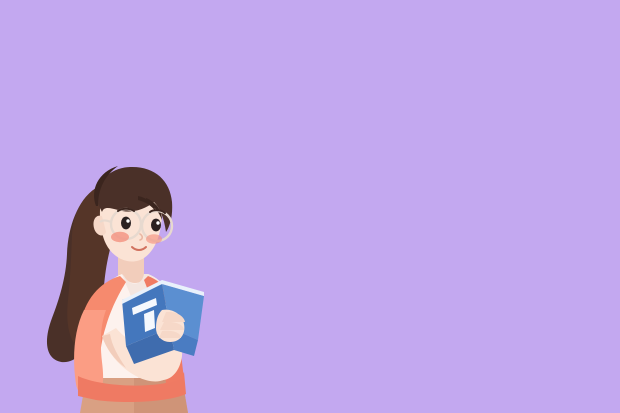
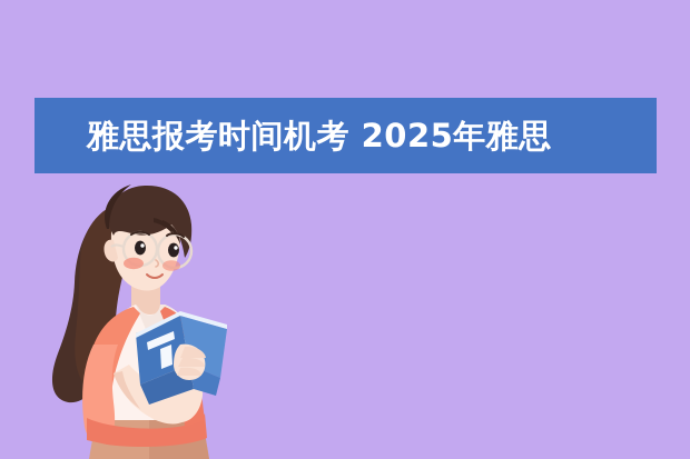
+ 雅思报考时间机考 2025年雅思
